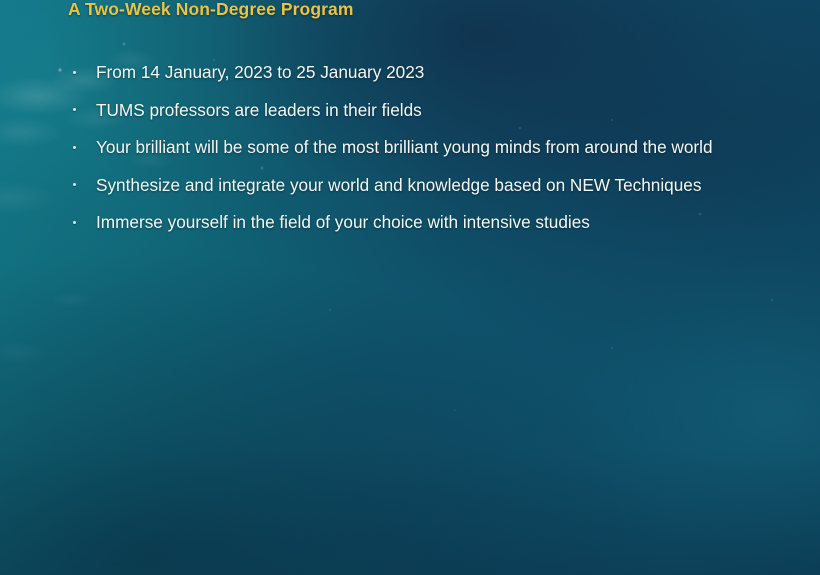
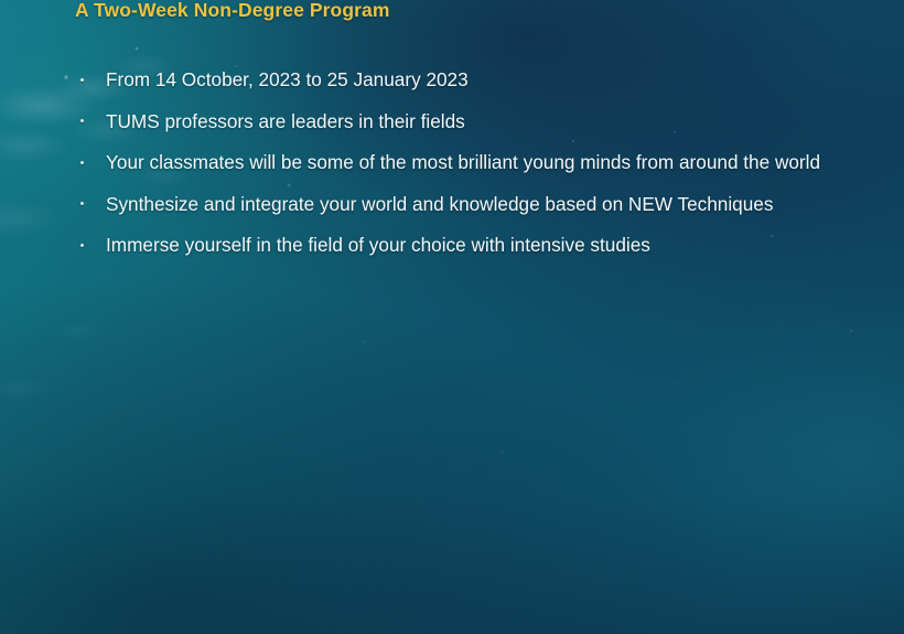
  A Two-Week Non-Degree Program
- From 14 January, 2023 to 25 January 2023
+ From 14 October, 2023 to 25 January 2023
  TUMS professors are leaders in their fields
- Your brilliant will be some of the most brilliant young minds from around the world
+ Your classmates will be some of the most brilliant young minds from around the world
  Synthesize and integrate your world and knowledge based on NEW Techniques
  Immerse yourself in the field of your choice with intensive studies
